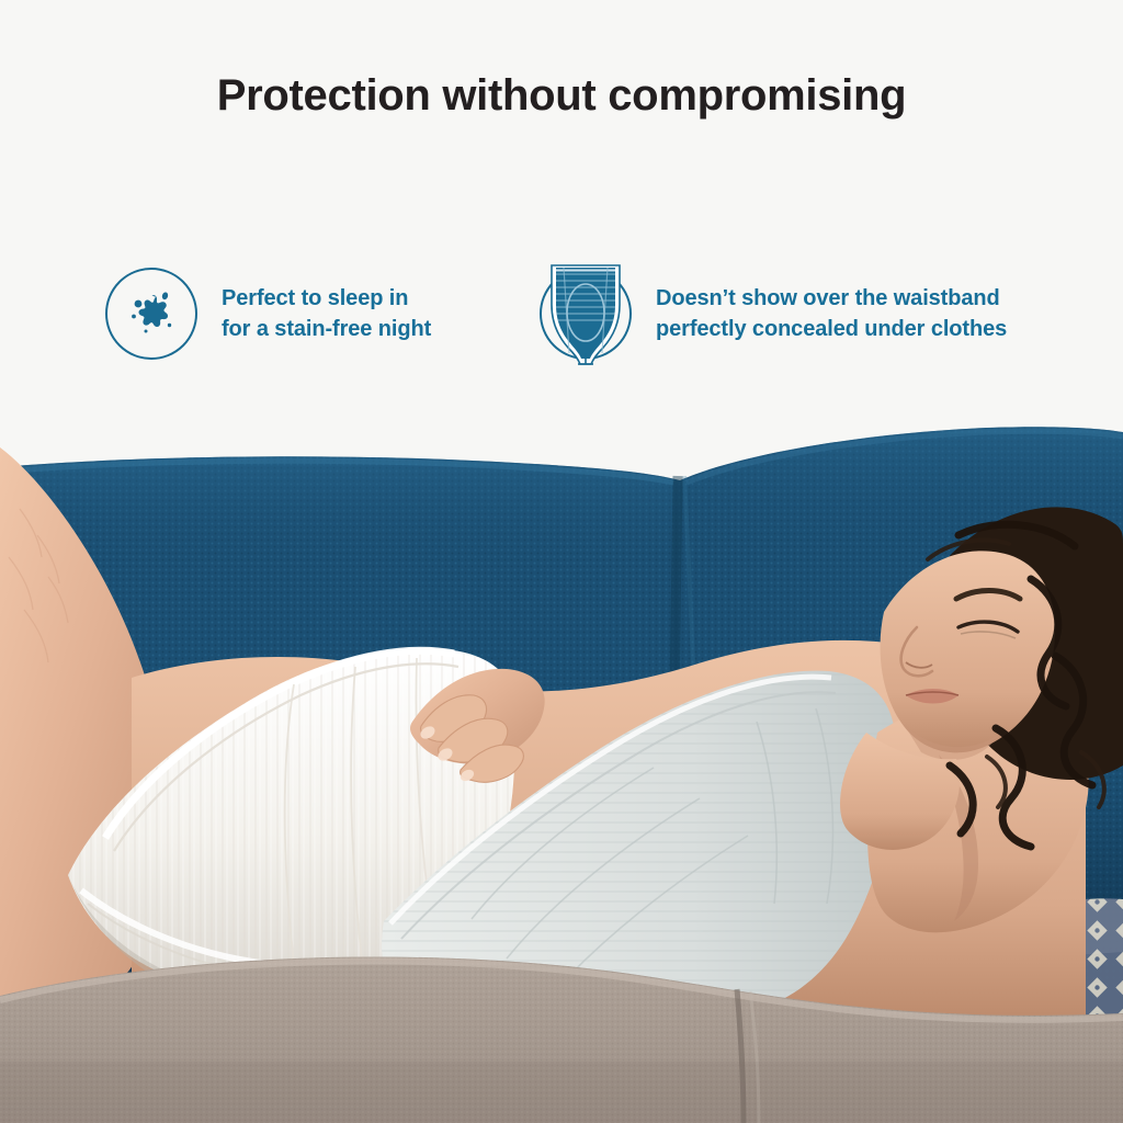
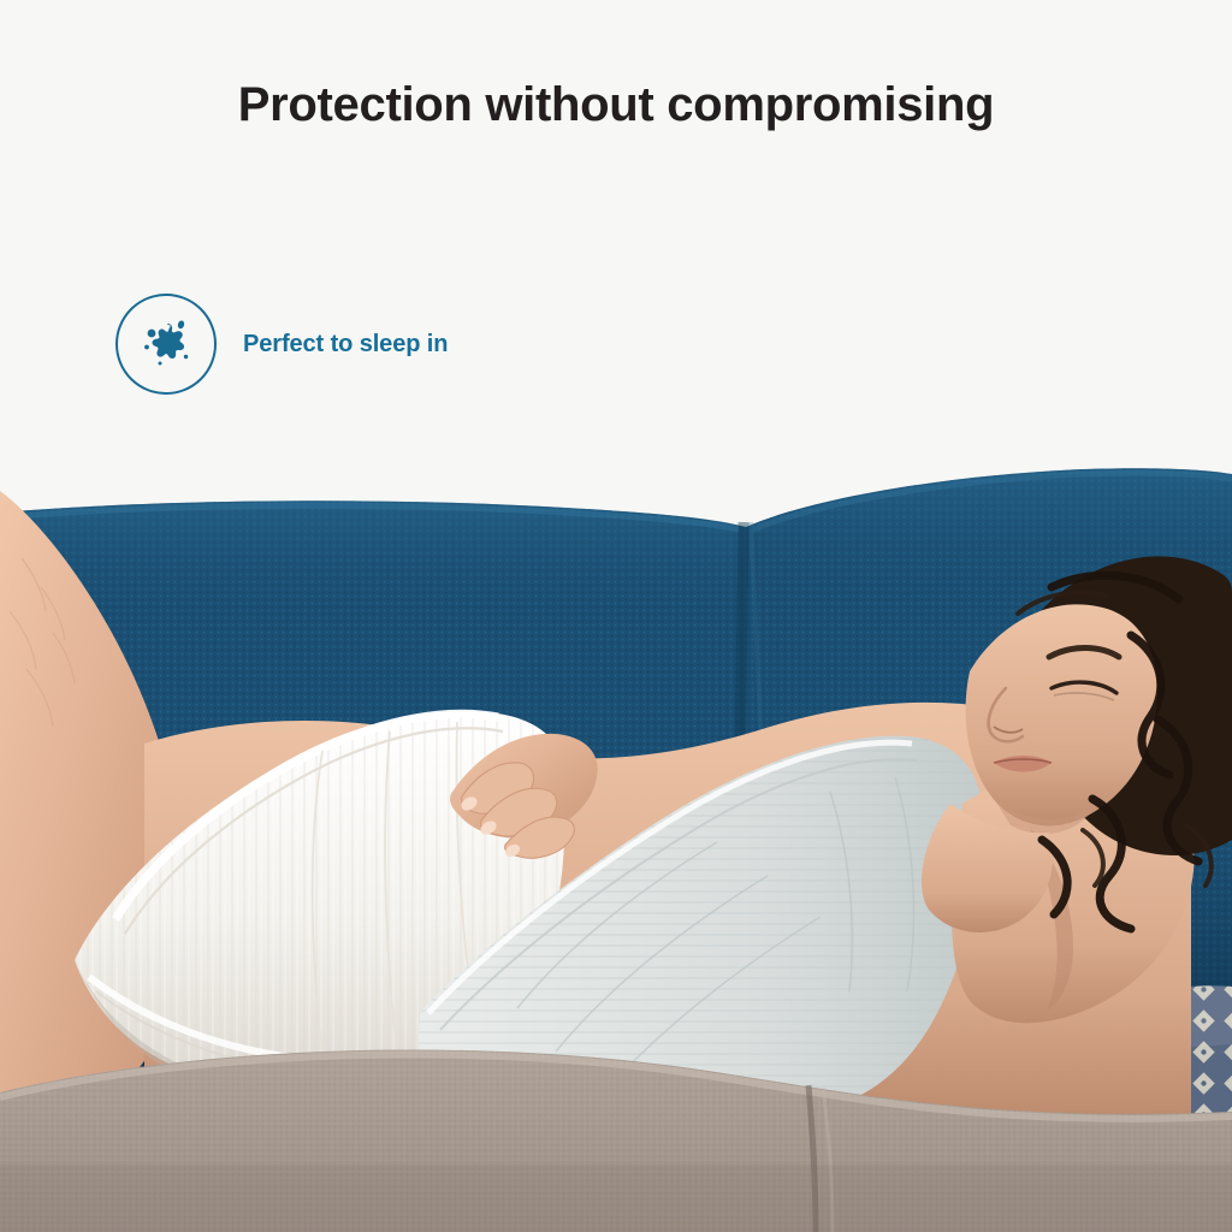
  Protection without compromising
  Perfect to sleep in
- for a stain-free night
- Doesn’t show over the waistband
- perfectly concealed under clothes
